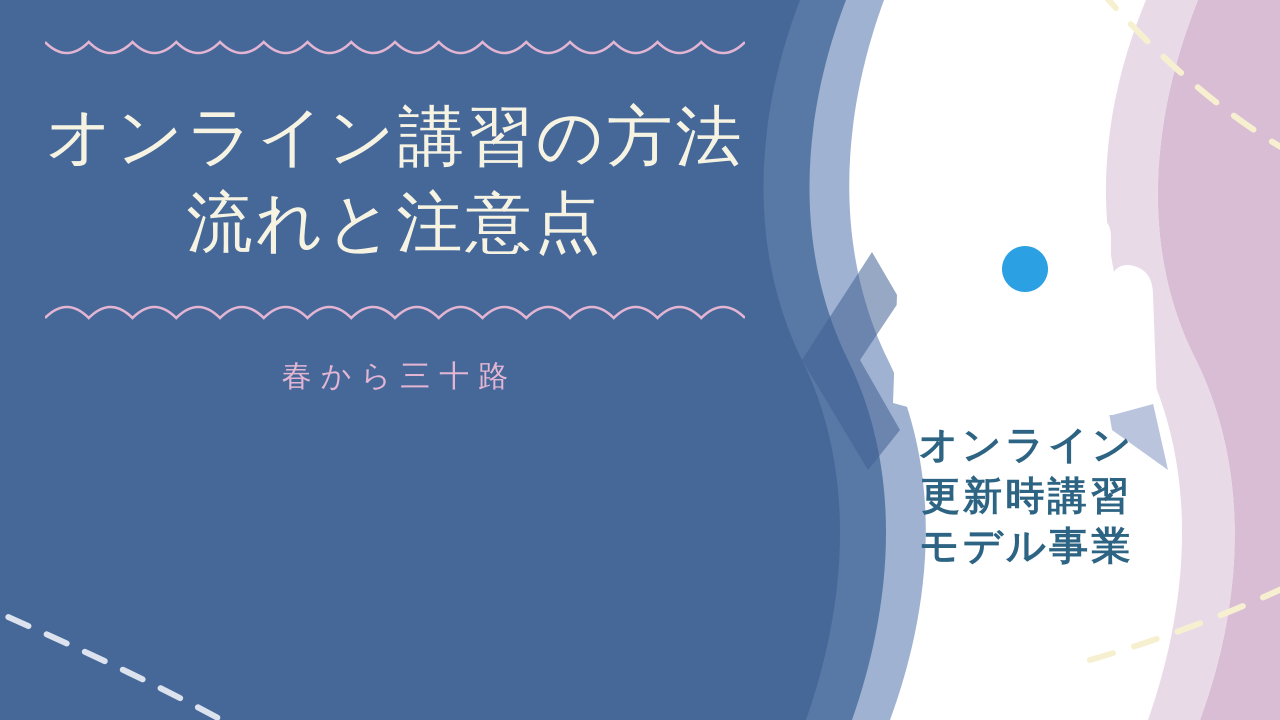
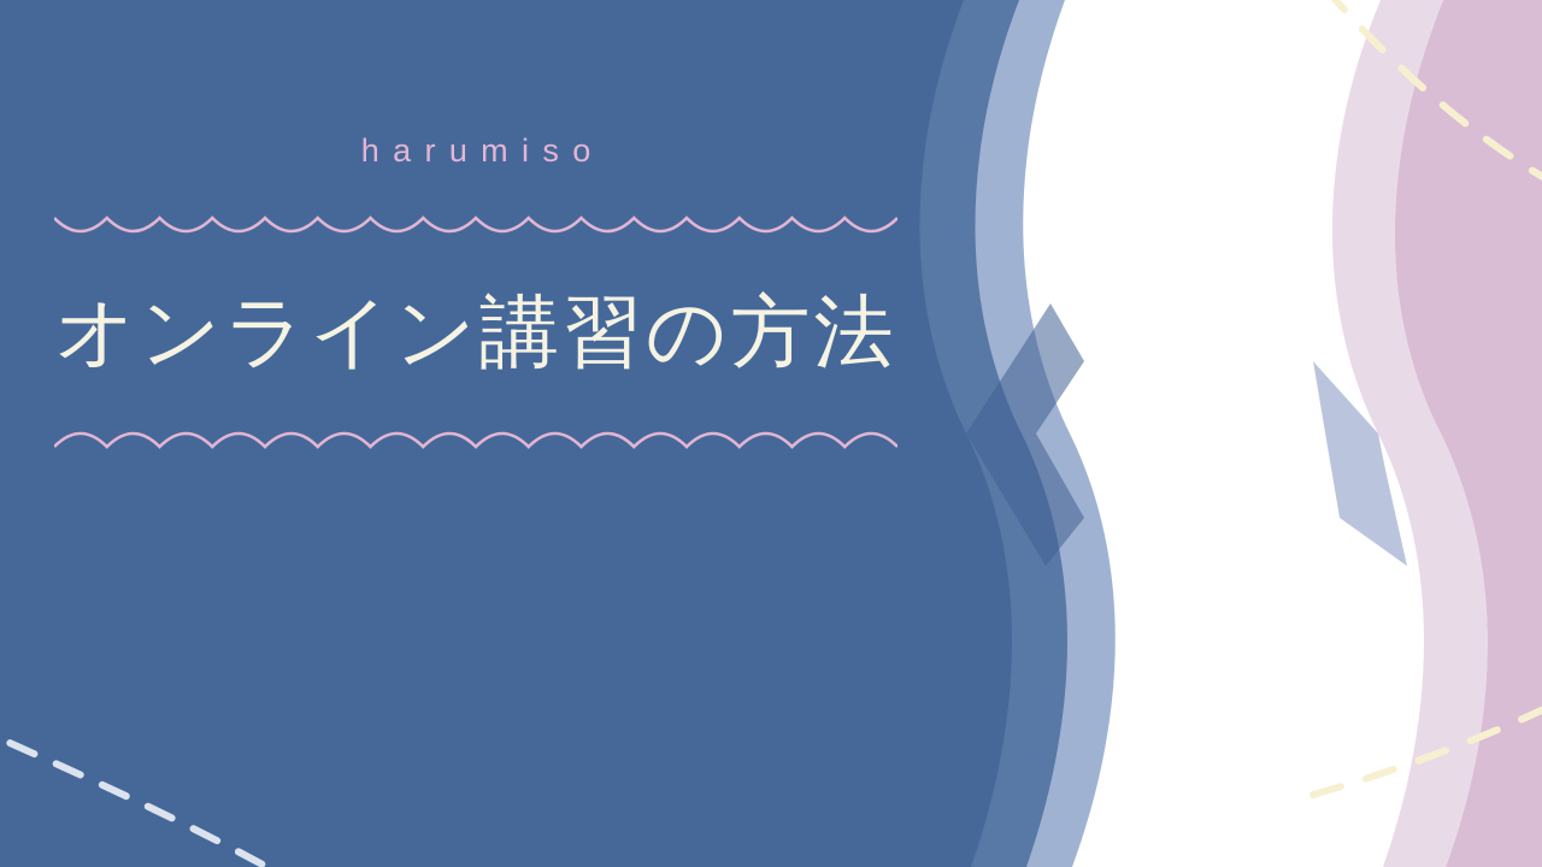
+ harumiso
  オンライン講習の方法
- 流れと注意点
- 春から三十路
- オンライン
- 更新時講習
- モデル事業
